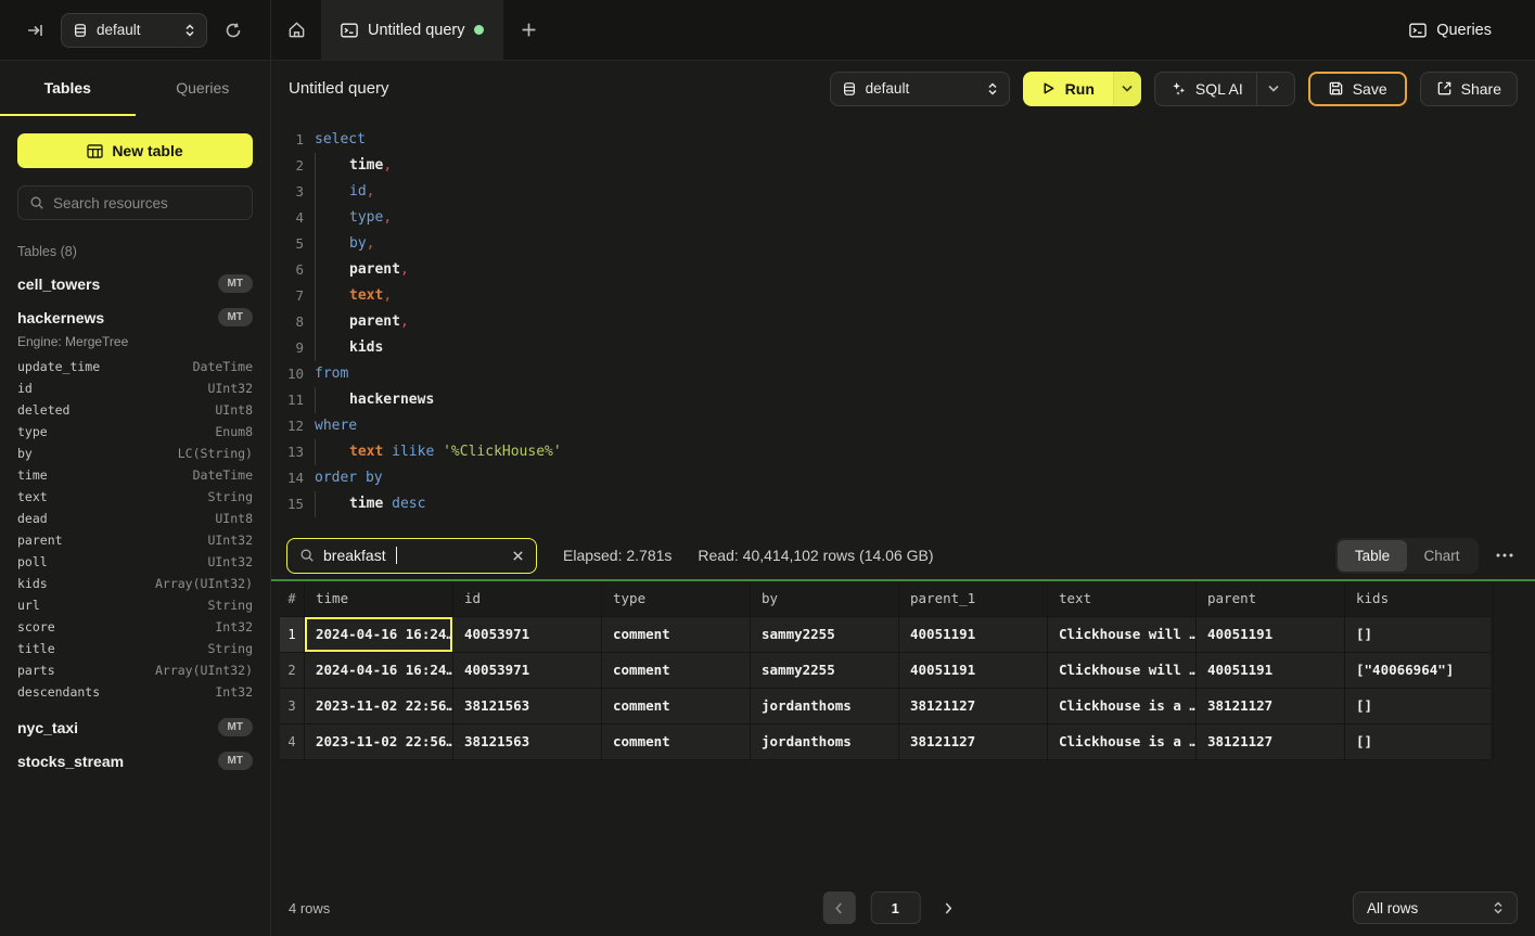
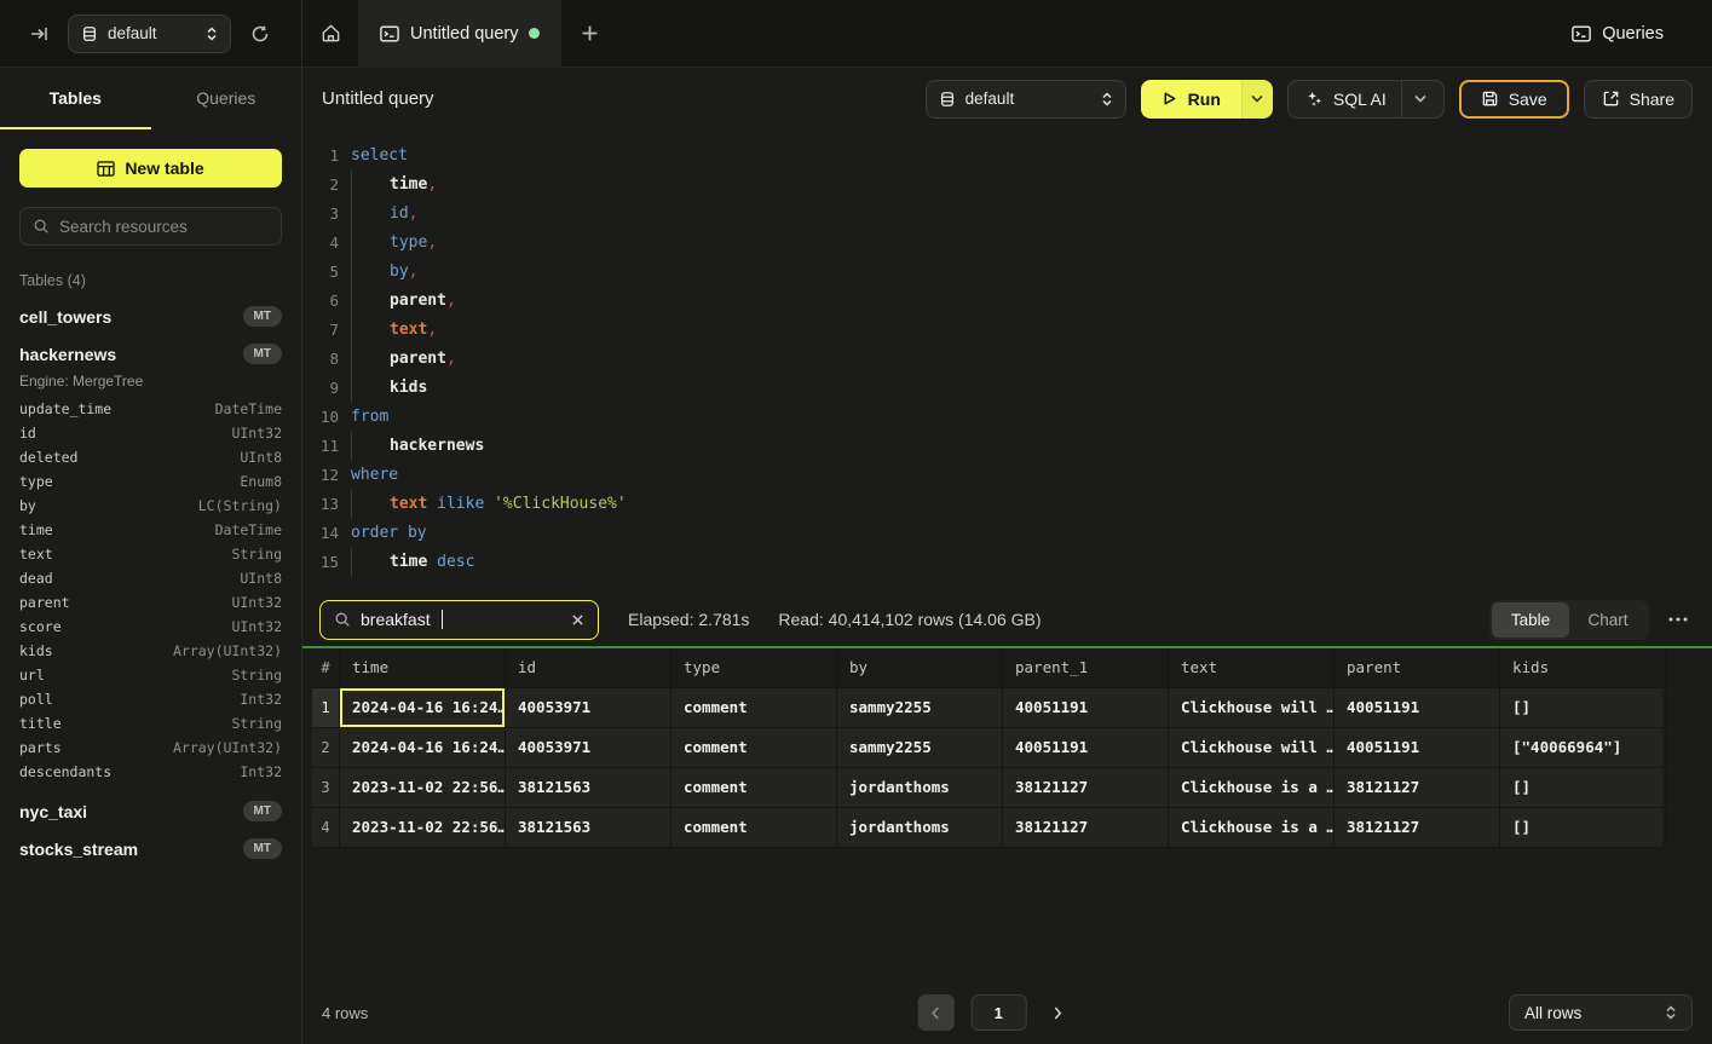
  default
  Untitled query
  Queries
  Tables
  Queries
  Untitled query
  default
  Run
  SQL AI
  Save
  Share
  New table
  Search resources
- Tables (8)
+ Tables (4)
  cell_towers
  MT
  hackernews
  MT
  Engine: MergeTree
  update_time
  DateTime
  id
  UInt32
  deleted
  UInt8
  type
  Enum8
  by
  LC(String)
  time
  DateTime
  text
  String
  dead
  UInt8
  parent
  UInt32
- poll
+ score
  UInt32
  kids
  Array(UInt32)
  url
  String
- score
+ poll
  Int32
  title
  String
  parts
  Array(UInt32)
  descendants
  Int32
  nyc_taxi
  MT
  stocks_stream
  MT
  1
  select
  2
  time,
  3
  id,
  4
  type,
  5
  by,
  6
  parent,
  7
  text,
  8
  parent,
  9
  kids
  10
  from
  11
  hackernews
  12
  where
  13
  text ilike '%ClickHouse%'
  14
  order by
  15
  time desc
  breakfast
  Elapsed: 2.781s
  Read: 40,414,102 rows (14.06 GB)
  Table
  Chart
  #
  time
  id
  type
  by
  parent_1
  text
  parent
  kids
  1
  2024-04-16 16:24…
  40053971
  comment
  sammy2255
  40051191
  Clickhouse will …
  40051191
  []
  2
  2024-04-16 16:24…
  40053971
  comment
  sammy2255
  40051191
  Clickhouse will …
  40051191
  ["40066964"]
  3
  2023-11-02 22:56…
  38121563
  comment
  jordanthoms
  38121127
  Clickhouse is a …
  38121127
  []
  4
  2023-11-02 22:56…
  38121563
  comment
  jordanthoms
  38121127
  Clickhouse is a …
  38121127
  []
  4 rows
  1
  All rows
